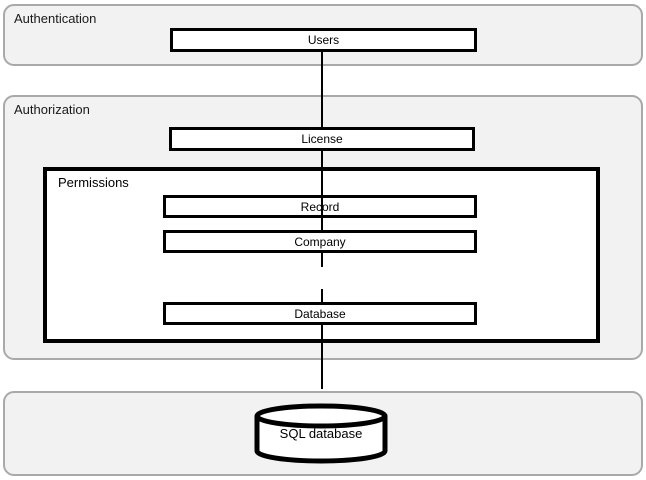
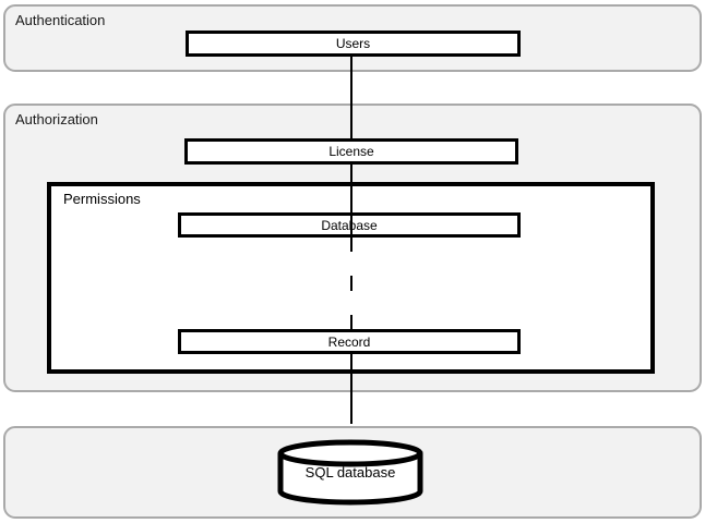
  Authentication
  Users
  Authorization
  License
  Permissions
- Record
+ Database
- Company
- Database
+ Record
  SQL database
